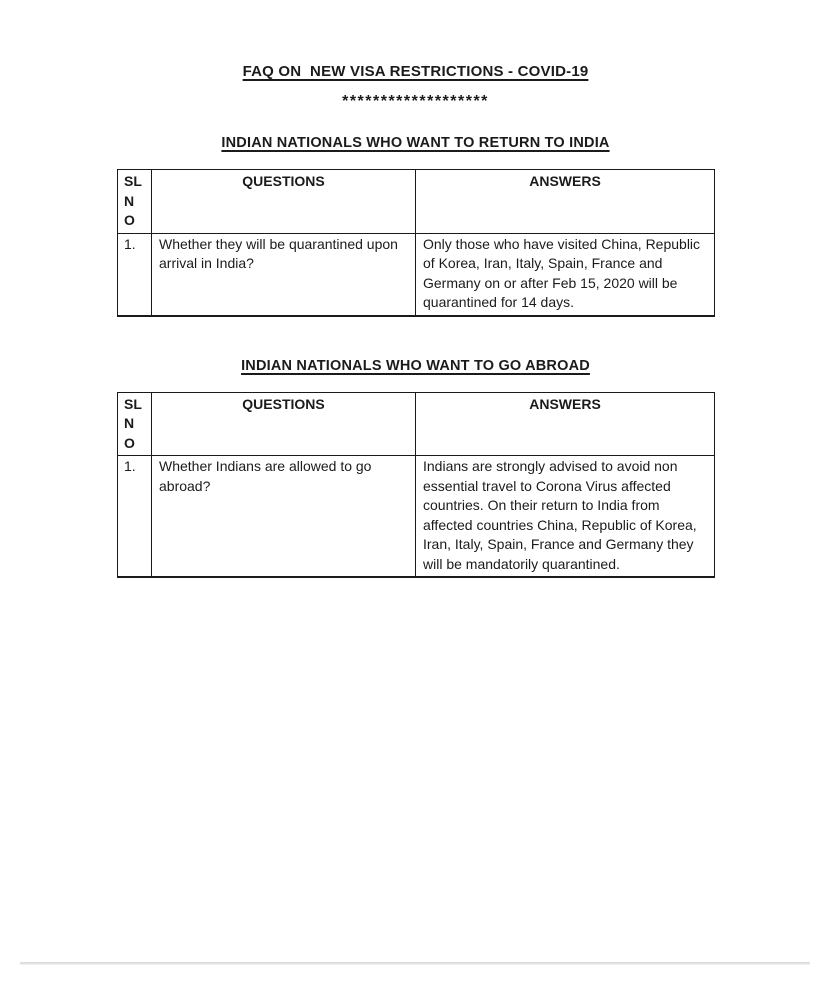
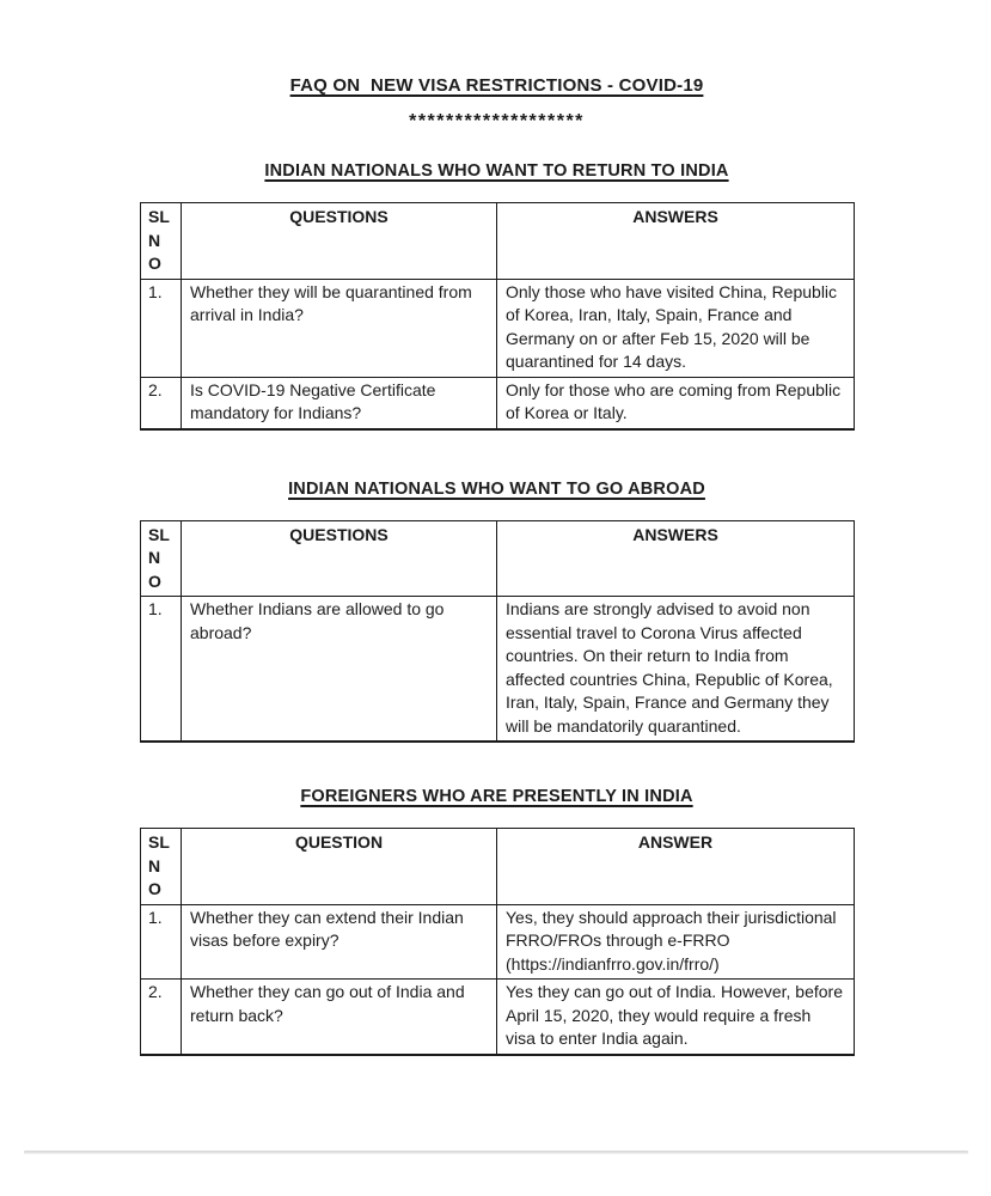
  FAQ ON NEW VISA RESTRICTIONS - COVID-19
  *******************
  INDIAN NATIONALS WHO WANT TO RETURN TO INDIA
  SL NO	QUESTIONS	ANSWERS
- 1.	Whether they will be quarantined upon arrival in India?	Only those who have visited China, Republic of Korea, Iran, Italy, Spain, France and Germany on or after Feb 15, 2020 will be quarantined for 14 days.
+ 1.	Whether they will be quarantined from arrival in India?	Only those who have visited China, Republic of Korea, Iran, Italy, Spain, France and Germany on or after Feb 15, 2020 will be quarantined for 14 days.
+ 2.	Is COVID-19 Negative Certificate mandatory for Indians?	Only for those who are coming from Republic of Korea or Italy.
  INDIAN NATIONALS WHO WANT TO GO ABROAD
  SL NO	QUESTIONS	ANSWERS
  1.	Whether Indians are allowed to go abroad?	Indians are strongly advised to avoid non essential travel to Corona Virus affected countries. On their return to India from affected countries China, Republic of Korea, Iran, Italy, Spain, France and Germany they will be mandatorily quarantined.
+ FOREIGNERS WHO ARE PRESENTLY IN INDIA
+ SL NO	QUESTION	ANSWER
+ 1.	Whether they can extend their Indian visas before expiry?	Yes, they should approach their jurisdictional FRRO/FROs through e-FRRO (https://indianfrro.gov.in/frro/)
+ 2.	Whether they can go out of India and return back?	Yes they can go out of India. However, before April 15, 2020, they would require a fresh visa to enter India again.
